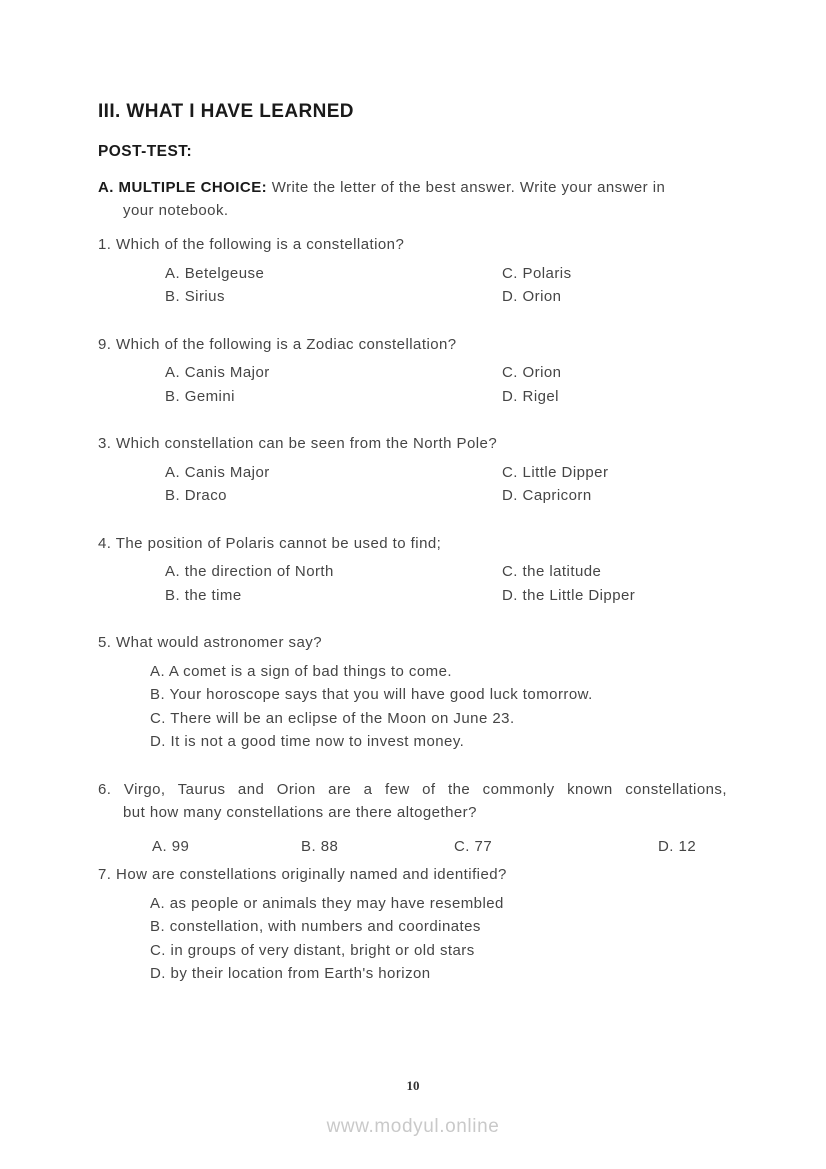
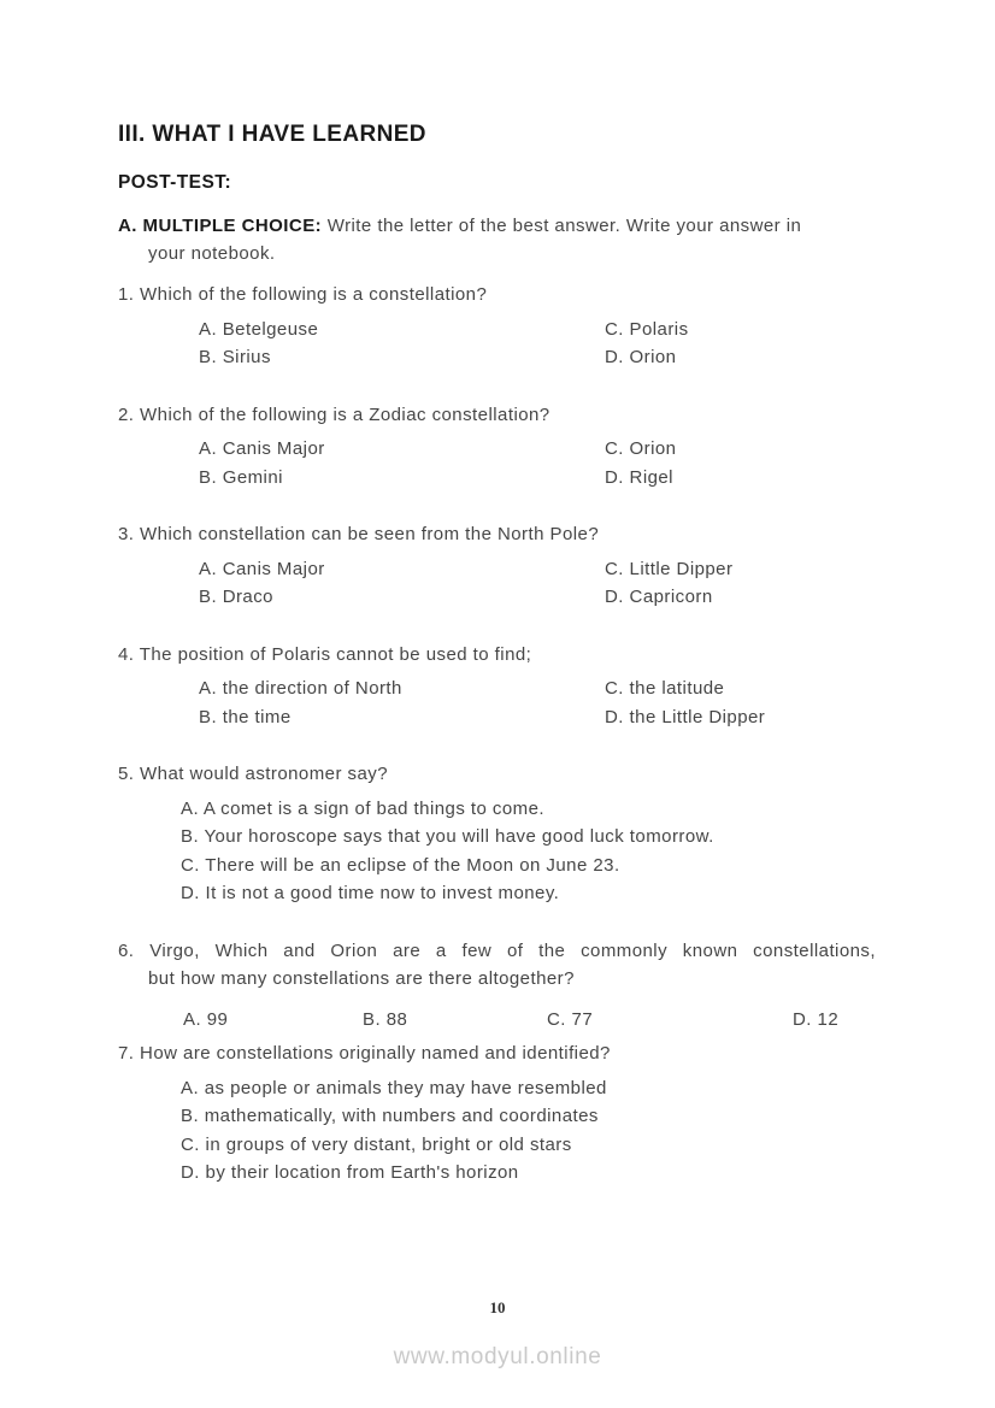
  III. WHAT I HAVE LEARNED
  POST-TEST:
  A. MULTIPLE CHOICE: Write the letter of the best answer. Write your answer in
  your notebook.
  1. Which of the following is a constellation?
  A. Betelgeuse
  C. Polaris
  B. Sirius
  D. Orion
- 9. Which of the following is a Zodiac constellation?
+ 2. Which of the following is a Zodiac constellation?
  A. Canis Major
  C. Orion
  B. Gemini
  D. Rigel
  3. Which constellation can be seen from the North Pole?
  A. Canis Major
  C. Little Dipper
  B. Draco
  D. Capricorn
  4. The position of Polaris cannot be used to find;
  A. the direction of North
  C. the latitude
  B. the time
  D. the Little Dipper
  5. What would astronomer say?
  A. A comet is a sign of bad things to come.
  B. Your horoscope says that you will have good luck tomorrow.
  C. There will be an eclipse of the Moon on June 23.
  D. It is not a good time now to invest money.
- 6. Virgo, Taurus and Orion are a few of the commonly known constellations,
+ 6. Virgo, Which and Orion are a few of the commonly known constellations,
  but how many constellations are there altogether?
  A. 99
  B. 88
  C. 77
  D. 12
  7. How are constellations originally named and identified?
  A. as people or animals they may have resembled
- B. constellation, with numbers and coordinates
+ B. mathematically, with numbers and coordinates
  C. in groups of very distant, bright or old stars
  D. by their location from Earth's horizon
  10
  www.modyul.online
